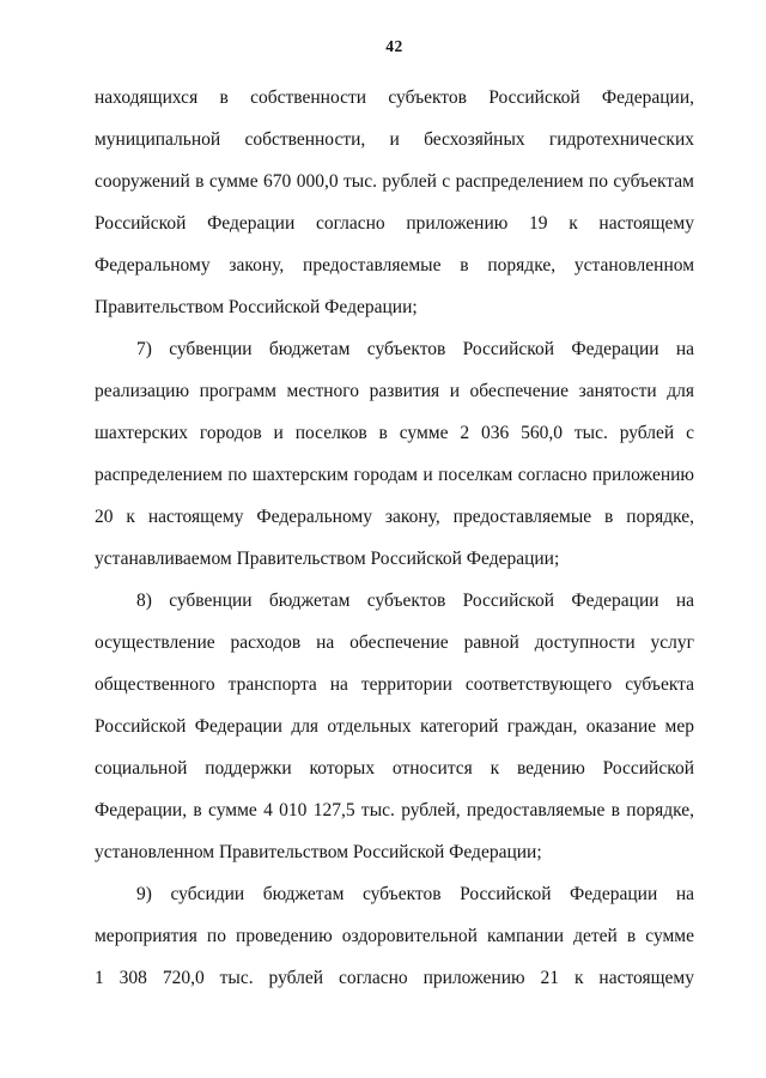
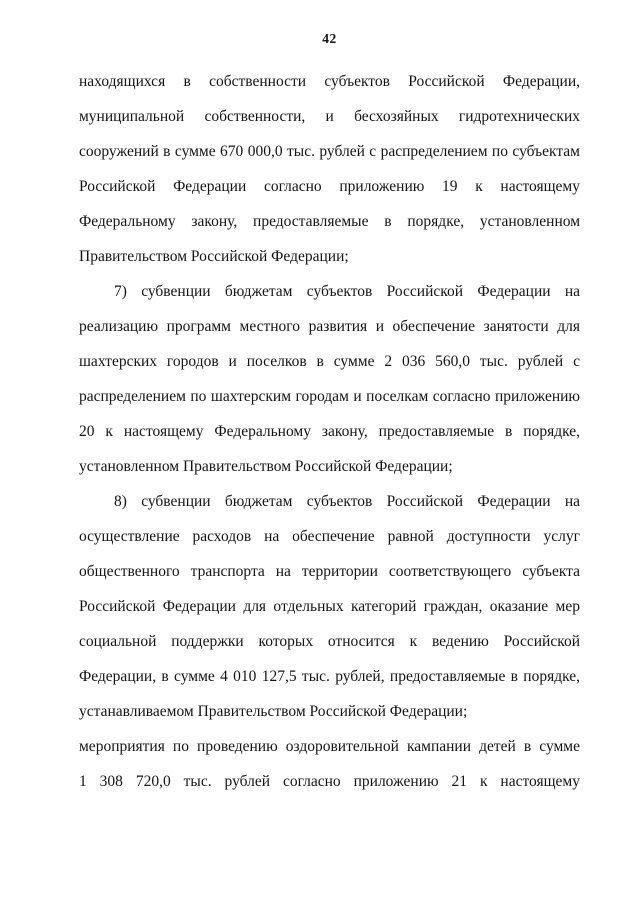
  42
  находящихся в собственности субъектов Российской Федерации,
  муниципальной собственности, и бесхозяйных гидротехнических
  сооружений в сумме 670 000,0 тыс. рублей с распределением по субъектам
  Российской Федерации согласно приложению 19 к настоящему
  Федеральному закону, предоставляемые в порядке, установленном
  Правительством Российской Федерации;
  7) субвенции бюджетам субъектов Российской Федерации на
  реализацию программ местного развития и обеспечение занятости для
  шахтерских городов и поселков в сумме 2 036 560,0 тыс. рублей с
  распределением по шахтерским городам и поселкам согласно приложению
  20 к настоящему Федеральному закону, предоставляемые в порядке,
- устанавливаемом Правительством Российской Федерации;
+ установленном Правительством Российской Федерации;
  8) субвенции бюджетам субъектов Российской Федерации на
  осуществление расходов на обеспечение равной доступности услуг
  общественного транспорта на территории соответствующего субъекта
  Российской Федерации для отдельных категорий граждан, оказание мер
  социальной поддержки которых относится к ведению Российской
  Федерации, в сумме 4 010 127,5 тыс. рублей, предоставляемые в порядке,
- установленном Правительством Российской Федерации;
+ устанавливаемом Правительством Российской Федерации;
- 9) субсидии бюджетам субъектов Российской Федерации на
  мероприятия по проведению оздоровительной кампании детей в сумме
  1 308 720,0 тыс. рублей согласно приложению 21 к настоящему
